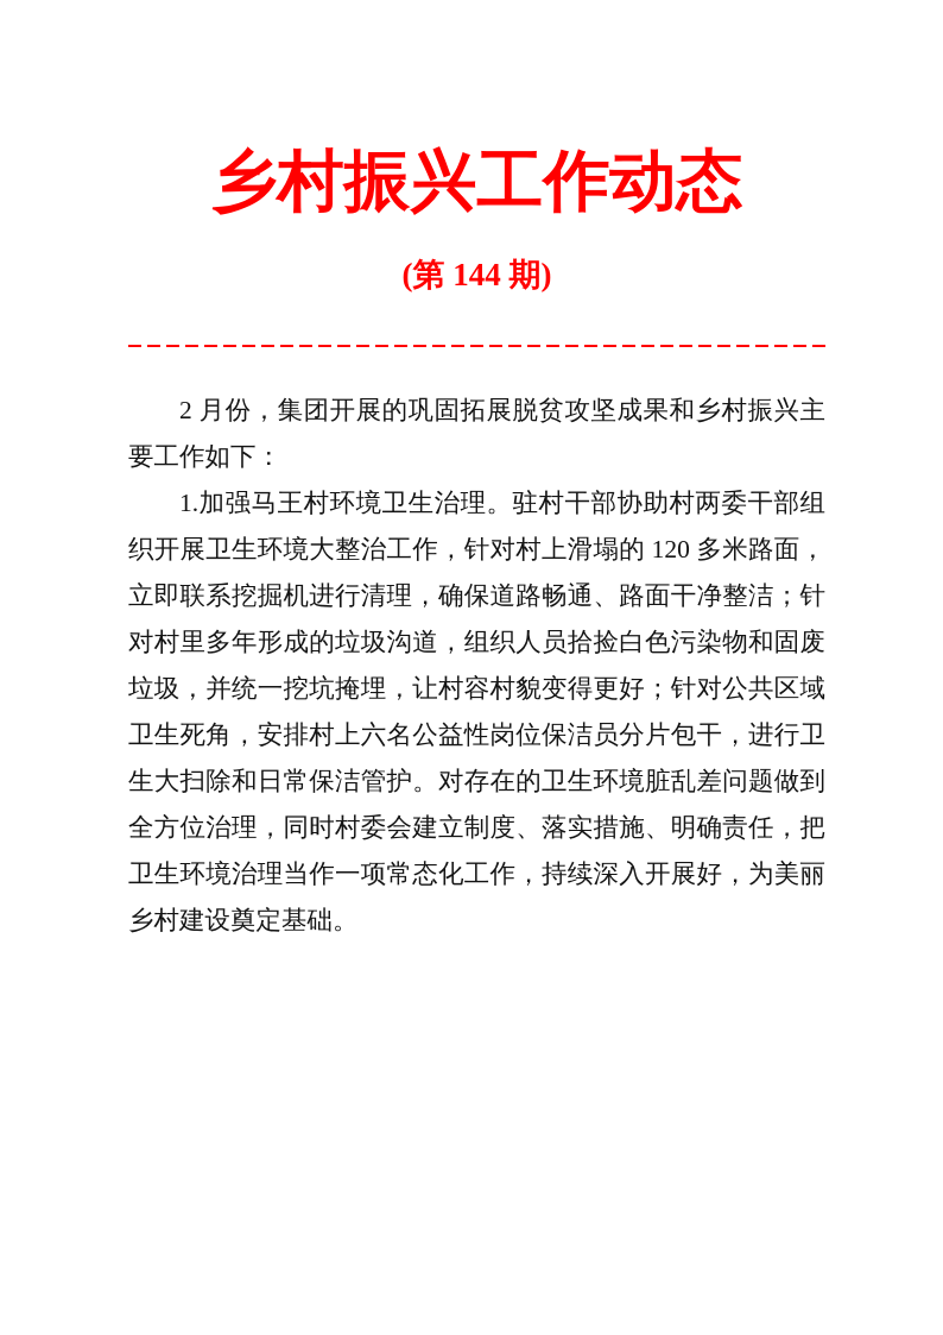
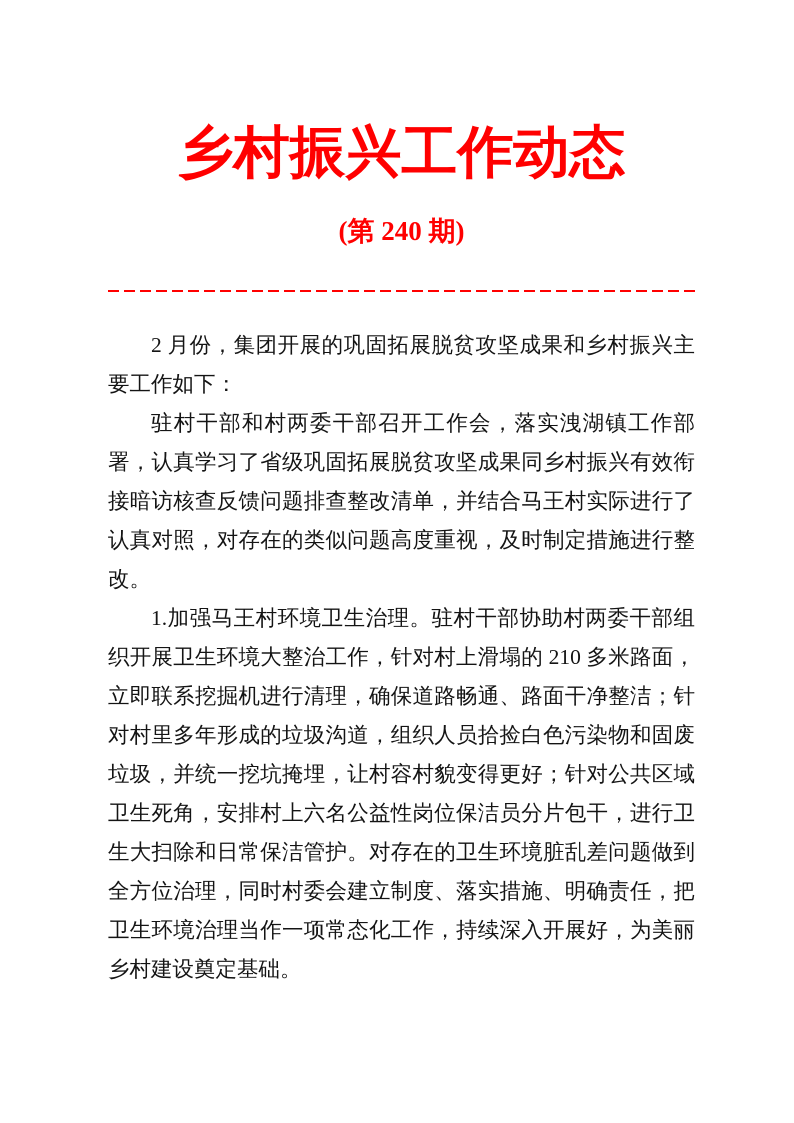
  乡村振兴工作动态
- (第 144 期)
+ (第 240 期)
  2 月份，集团开展的巩固拓展脱贫攻坚成果和乡村振兴主要工作如下：
+ 驻村干部和村两委干部召开工作会，落实洩湖镇工作部署，认真学习了省级巩固拓展脱贫攻坚成果同乡村振兴有效衔接暗访核查反馈问题排查整改清单，并结合马王村实际进行了认真对照，对存在的类似问题高度重视，及时制定措施进行整改。
- 1.加强马王村环境卫生治理。驻村干部协助村两委干部组织开展卫生环境大整治工作，针对村上滑塌的 120 多米路面，立即联系挖掘机进行清理，确保道路畅通、路面干净整洁；针对村里多年形成的垃圾沟道，组织人员拾捡白色污染物和固废垃圾，并统一挖坑掩埋，让村容村貌变得更好；针对公共区域卫生死角，安排村上六名公益性岗位保洁员分片包干，进行卫生大扫除和日常保洁管护。对存在的卫生环境脏乱差问题做到全方位治理，同时村委会建立制度、落实措施、明确责任，把卫生环境治理当作一项常态化工作，持续深入开展好，为美丽乡村建设奠定基础。
+ 1.加强马王村环境卫生治理。驻村干部协助村两委干部组织开展卫生环境大整治工作，针对村上滑塌的 210 多米路面，立即联系挖掘机进行清理，确保道路畅通、路面干净整洁；针对村里多年形成的垃圾沟道，组织人员拾捡白色污染物和固废垃圾，并统一挖坑掩埋，让村容村貌变得更好；针对公共区域卫生死角，安排村上六名公益性岗位保洁员分片包干，进行卫生大扫除和日常保洁管护。对存在的卫生环境脏乱差问题做到全方位治理，同时村委会建立制度、落实措施、明确责任，把卫生环境治理当作一项常态化工作，持续深入开展好，为美丽乡村建设奠定基础。
